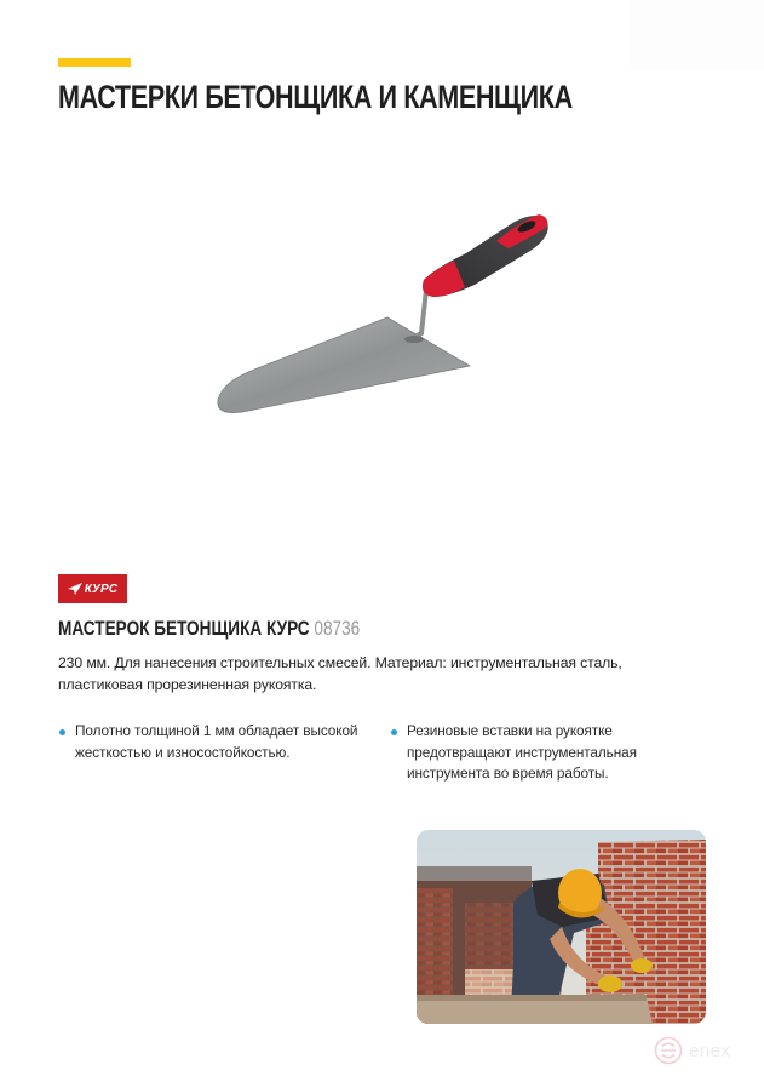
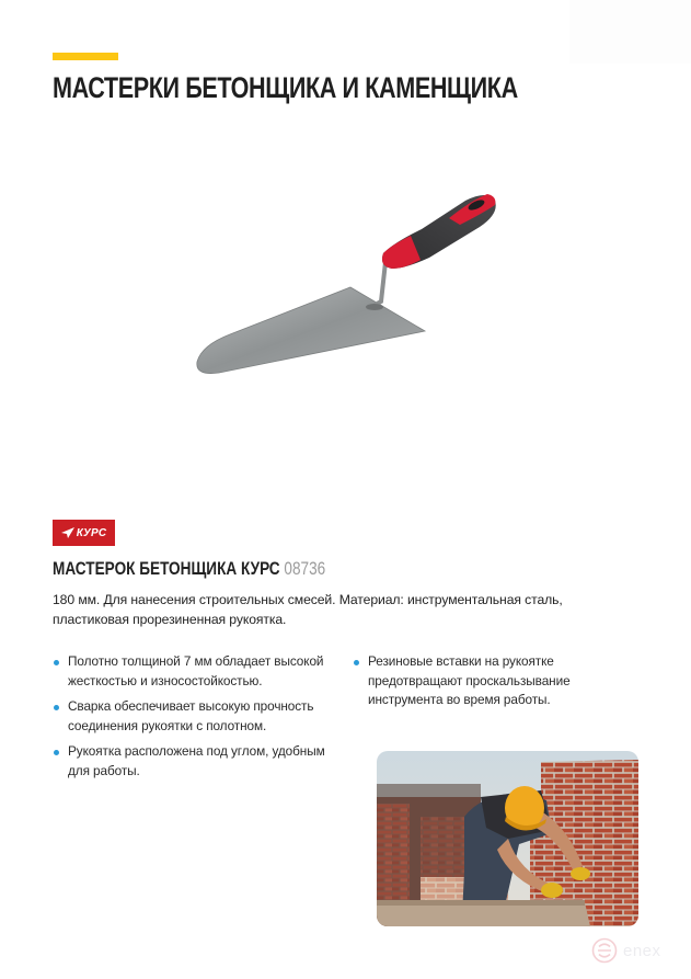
  МАСТЕРКИ БЕТОНЩИКА И КАМЕНЩИКА
  КУРС
  МАСТЕРОК БЕТОНЩИКА КУРС 08736
- 230 мм. Для нанесения строительных смесей. Материал: инструментальная сталь, пластиковая прорезиненная рукоятка.
+ 180 мм. Для нанесения строительных смесей. Материал: инструментальная сталь, пластиковая прорезиненная рукоятка.
- Полотно толщиной 1 мм обладает высокой жесткостью и износостойкостью.
+ Полотно толщиной 7 мм обладает высокой жесткостью и износостойкостью.
+ Сварка обеспечивает высокую прочность соединения рукоятки с полотном.
+ Рукоятка расположена под углом, удобным для работы.
- Резиновые вставки на рукоятке предотвращают инструментальная инструмента во время работы.
+ Резиновые вставки на рукоятке предотвращают проскальзывание инструмента во время работы.
